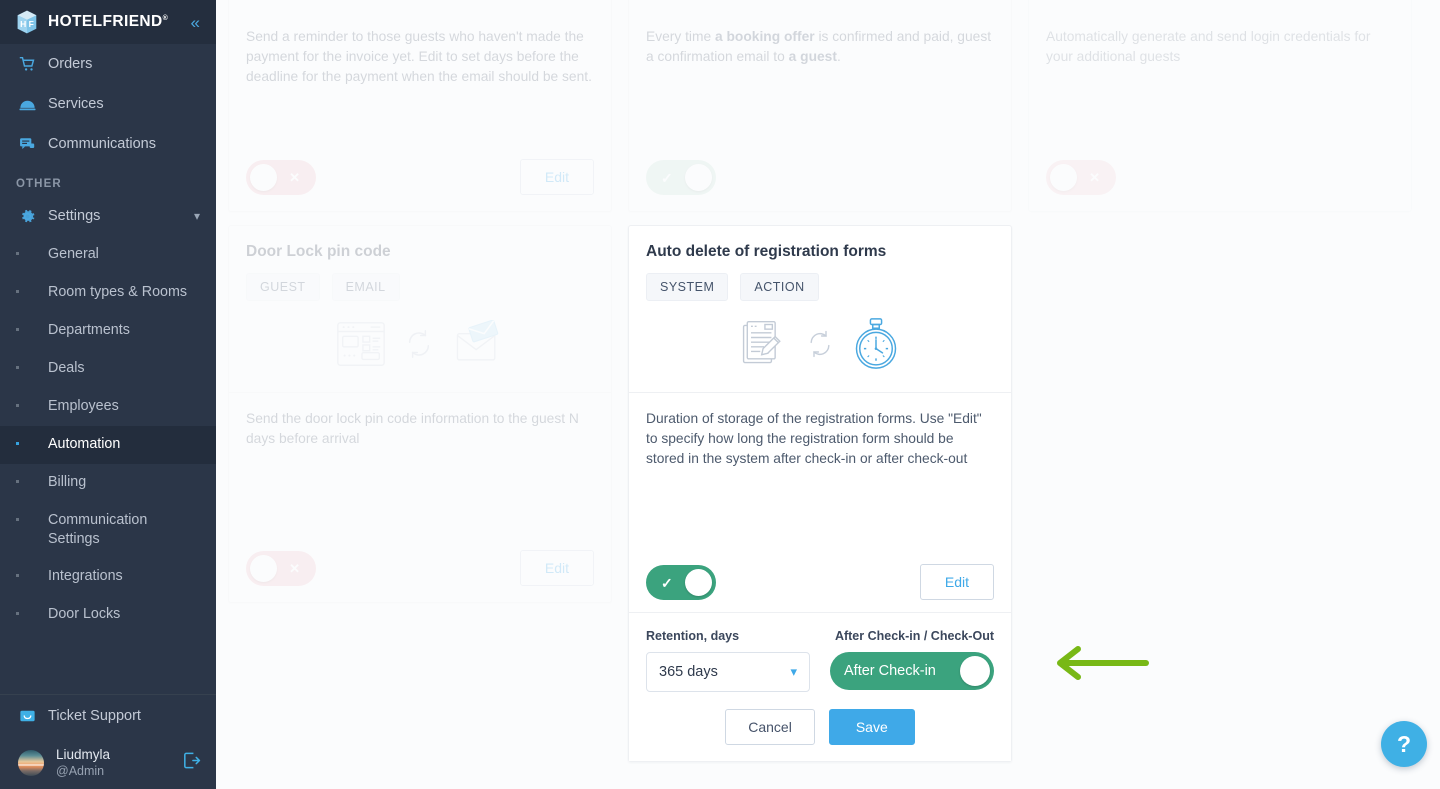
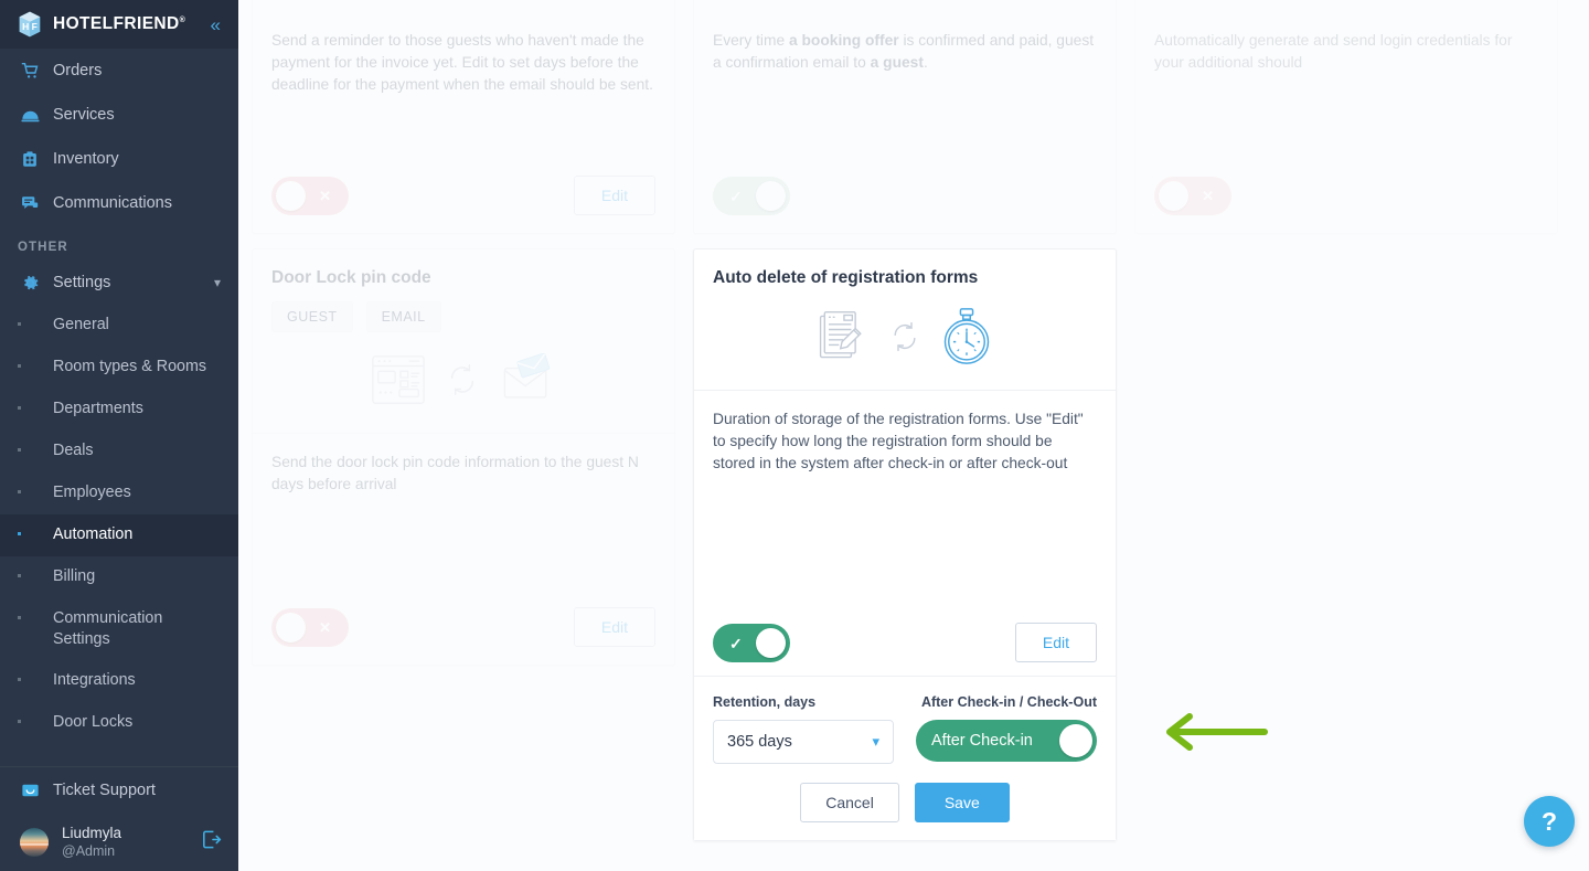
  H F
  HOTELFRIEND
  «
  Orders
  Services
+ Inventory
  Communications
  OTHER
  Settings
  ▾
  General
  Room types & Rooms
  Departments
  Deals
  Employees
  Automation
  Billing
  Communication Settings
  Integrations
  Door Locks
  Ticket Support
  Liudmyla
  @Admin
  Send a reminder to those guests who haven't made the payment for the invoice yet. Edit to set days before the deadline for the payment when the email should be sent.
  Edit
  Every time a booking offer is confirmed and paid, guest a confirmation email to a guest.
- Automatically generate and send login credentials for your additional guests
+ Automatically generate and send login credentials for your additional should
  Door Lock pin code
  GUEST
  EMAIL
  Send the door lock pin code information to the guest N days before arrival
  Edit
  Auto delete of registration forms
- SYSTEM
- ACTION
  Duration of storage of the registration forms. Use "Edit" to specify how long the registration form should be stored in the system after check-in or after check-out
  ✓
  Edit
  Retention, days
  365 days
  ▾
  After Check-in / Check-Out
  After Check-in
  Cancel
  Save
  ?
